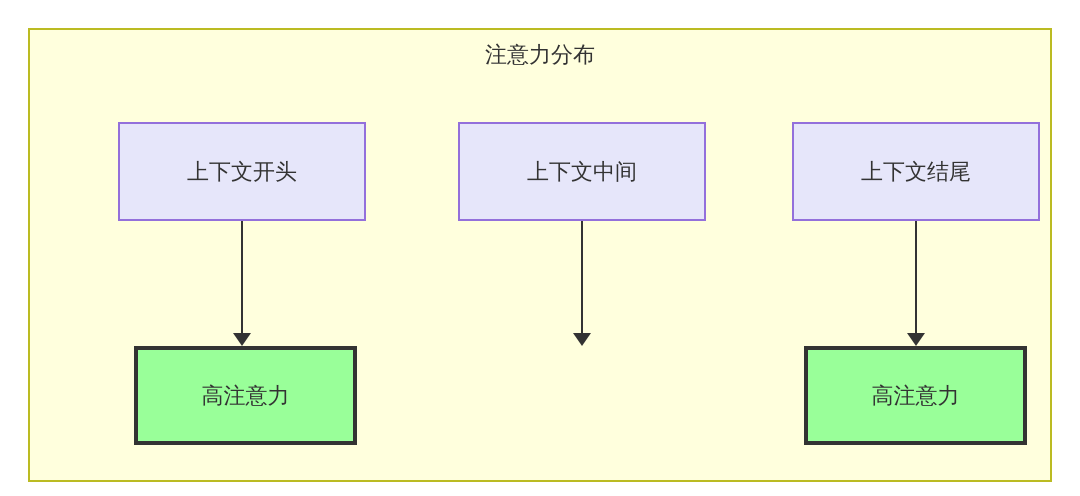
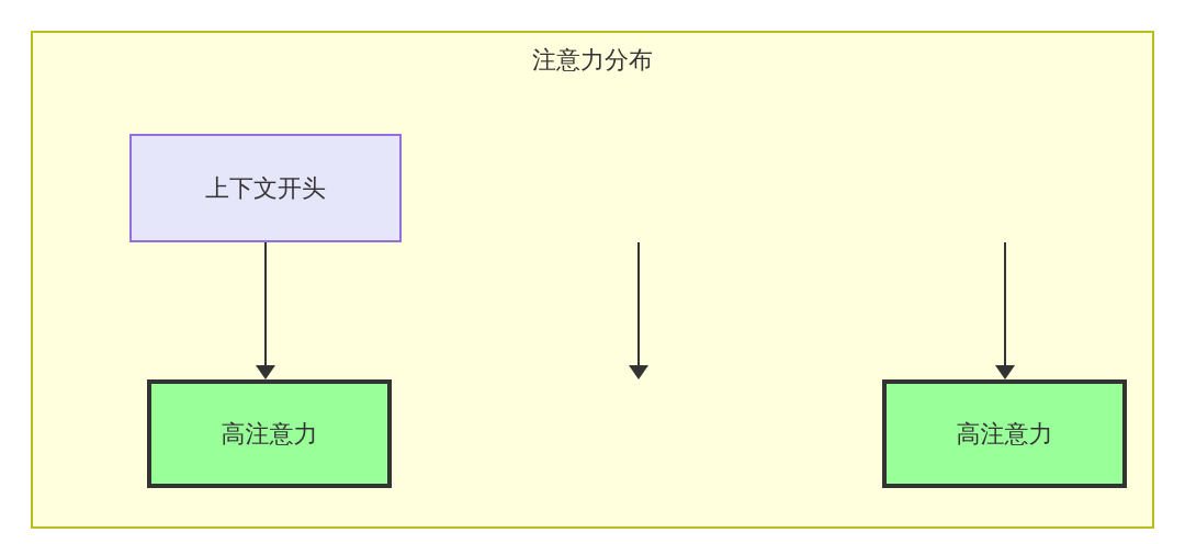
  注意力分布
  上下文开头
- 上下文中间
- 上下文结尾
  高注意力
  高注意力
